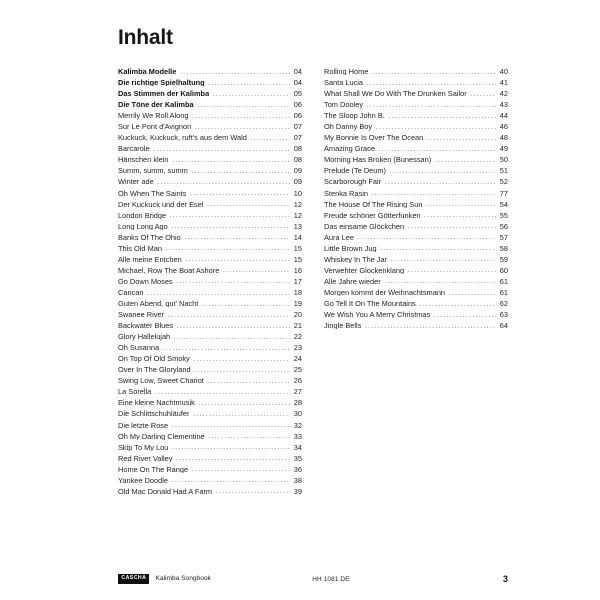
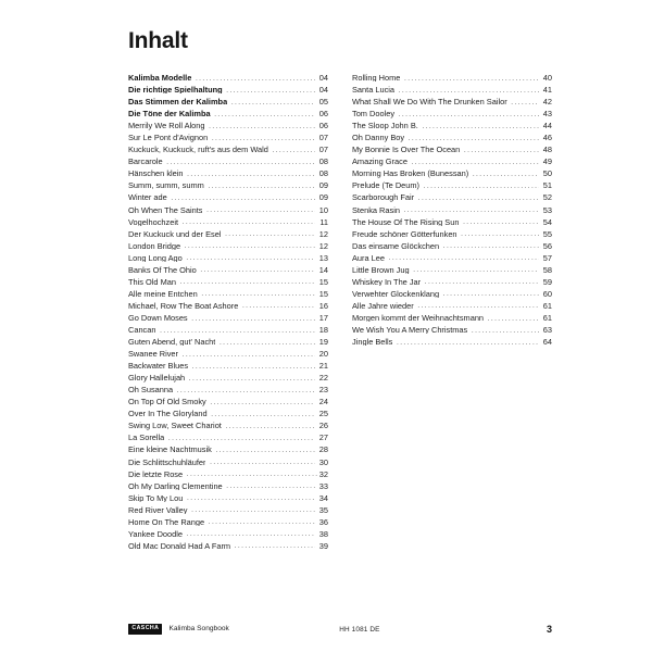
  Inhalt
  Kalimba Modelle
  04
  Die richtige Spielhaltung
  04
  Das Stimmen der Kalimba
  05
  Die Töne der Kalimba
  06
  Merrily We Roll Along
  06
  Sur Le Pont d'Avignon
  07
  Kuckuck, Kuckuck, ruft's aus dem Wald
  07
  Barcarole
  08
  Hänschen klein
  08
  Summ, summ, summ
  09
  Winter ade
  09
  Oh When The Saints
  10
+ Vogelhochzeit
+ 11
  Der Kuckuck und der Esel
  12
  London Bridge
  12
  Long Long Ago
  13
  Banks Of The Ohio
  14
  This Old Man
  15
  Alle meine Entchen
  15
  Michael, Row The Boat Ashore
  16
  Go Down Moses
  17
  Cancan
  18
  Guten Abend, gut' Nacht
  19
  Swanee River
  20
  Backwater Blues
  21
  Glory Hallelujah
  22
  Oh Susanna
  23
  On Top Of Old Smoky
  24
  Over In The Gloryland
  25
  Swing Low, Sweet Chariot
  26
  La Sorella
  27
  Eine kleine Nachtmusik
  28
  Die Schlittschuhläufer
  30
  Die letzte Rose
  32
  Oh My Darling Clementine
  33
  Skip To My Lou
  34
  Red River Valley
  35
  Home On The Range
  36
  Yankee Doodle
  38
  Old Mac Donald Had A Farm
  39
  Rolling Home
  40
  Santa Lucia
  41
  What Shall We Do With The Drunken Sailor
  42
  Tom Dooley
  43
  The Sloop John B.
  44
  Oh Danny Boy
  46
  My Bonnie Is Over The Ocean
  48
  Amazing Grace
  49
  Morning Has Broken (Bunessan)
  50
  Prelude (Te Deum)
  51
  Scarborough Fair
  52
  Stenka Rasin
- 77
+ 53
  The House Of The Rising Sun
  54
  Freude schöner Götterfunken
  55
  Das einsame Glöckchen
  56
  Aura Lee
  57
  Little Brown Jug
  58
  Whiskey In The Jar
  59
  Verwehter Glockenklang
  60
  Alle Jahre wieder
  61
  Morgen kommt der Weihnachtsmann
  61
- Go Tell It On The Mountains
- 62
  We Wish You A Merry Christmas
  63
  Jingle Bells
  64
  3
